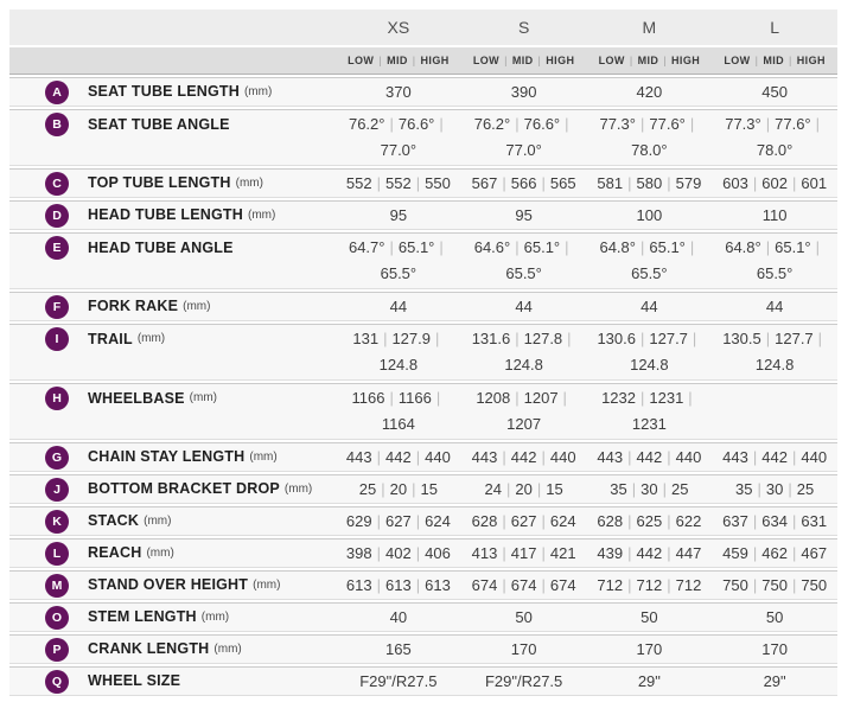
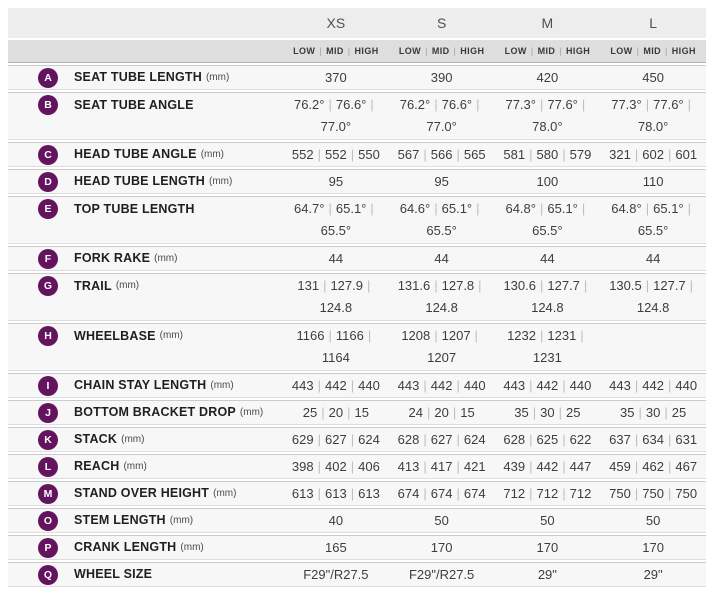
  XS
  S
  M
  L
  LOW | MID | HIGH
  LOW | MID | HIGH
  LOW | MID | HIGH
  LOW | MID | HIGH
  A SEAT TUBE LENGTH (mm)
  370
  390
  420
  450
  B SEAT TUBE ANGLE
  76.2° | 76.6° |
  77.0°
  76.2° | 76.6° |
  77.0°
  77.3° | 77.6° |
  78.0°
  77.3° | 77.6° |
  78.0°
- C TOP TUBE LENGTH (mm)
+ C HEAD TUBE ANGLE (mm)
  552 | 552 | 550
  567 | 566 | 565
  581 | 580 | 579
- 603 | 602 | 601
+ 321 | 602 | 601
  D HEAD TUBE LENGTH (mm)
  95
  95
  100
  110
- E HEAD TUBE ANGLE
+ E TOP TUBE LENGTH
  64.7° | 65.1° |
  65.5°
  64.6° | 65.1° |
  65.5°
  64.8° | 65.1° |
  65.5°
  64.8° | 65.1° |
  65.5°
  F FORK RAKE (mm)
  44
  44
  44
  44
- I TRAIL (mm)
+ G TRAIL (mm)
  131 | 127.9 |
  124.8
  131.6 | 127.8 |
  124.8
  130.6 | 127.7 |
  124.8
  130.5 | 127.7 |
  124.8
  H WHEELBASE (mm)
  1166 | 1166 |
  1164
  1208 | 1207 |
  1207
  1232 | 1231 |
  1231
- G CHAIN STAY LENGTH (mm)
+ I CHAIN STAY LENGTH (mm)
  443 | 442 | 440
  443 | 442 | 440
  443 | 442 | 440
  443 | 442 | 440
  J BOTTOM BRACKET DROP (mm)
  25 | 20 | 15
  24 | 20 | 15
  35 | 30 | 25
  35 | 30 | 25
  K STACK (mm)
  629 | 627 | 624
  628 | 627 | 624
  628 | 625 | 622
  637 | 634 | 631
  L REACH (mm)
  398 | 402 | 406
  413 | 417 | 421
  439 | 442 | 447
  459 | 462 | 467
  M STAND OVER HEIGHT (mm)
  613 | 613 | 613
  674 | 674 | 674
  712 | 712 | 712
  750 | 750 | 750
  O STEM LENGTH (mm)
  40
  50
  50
  50
  P CRANK LENGTH (mm)
  165
  170
  170
  170
  Q WHEEL SIZE
  F29"/R27.5
  F29"/R27.5
  29"
  29"
